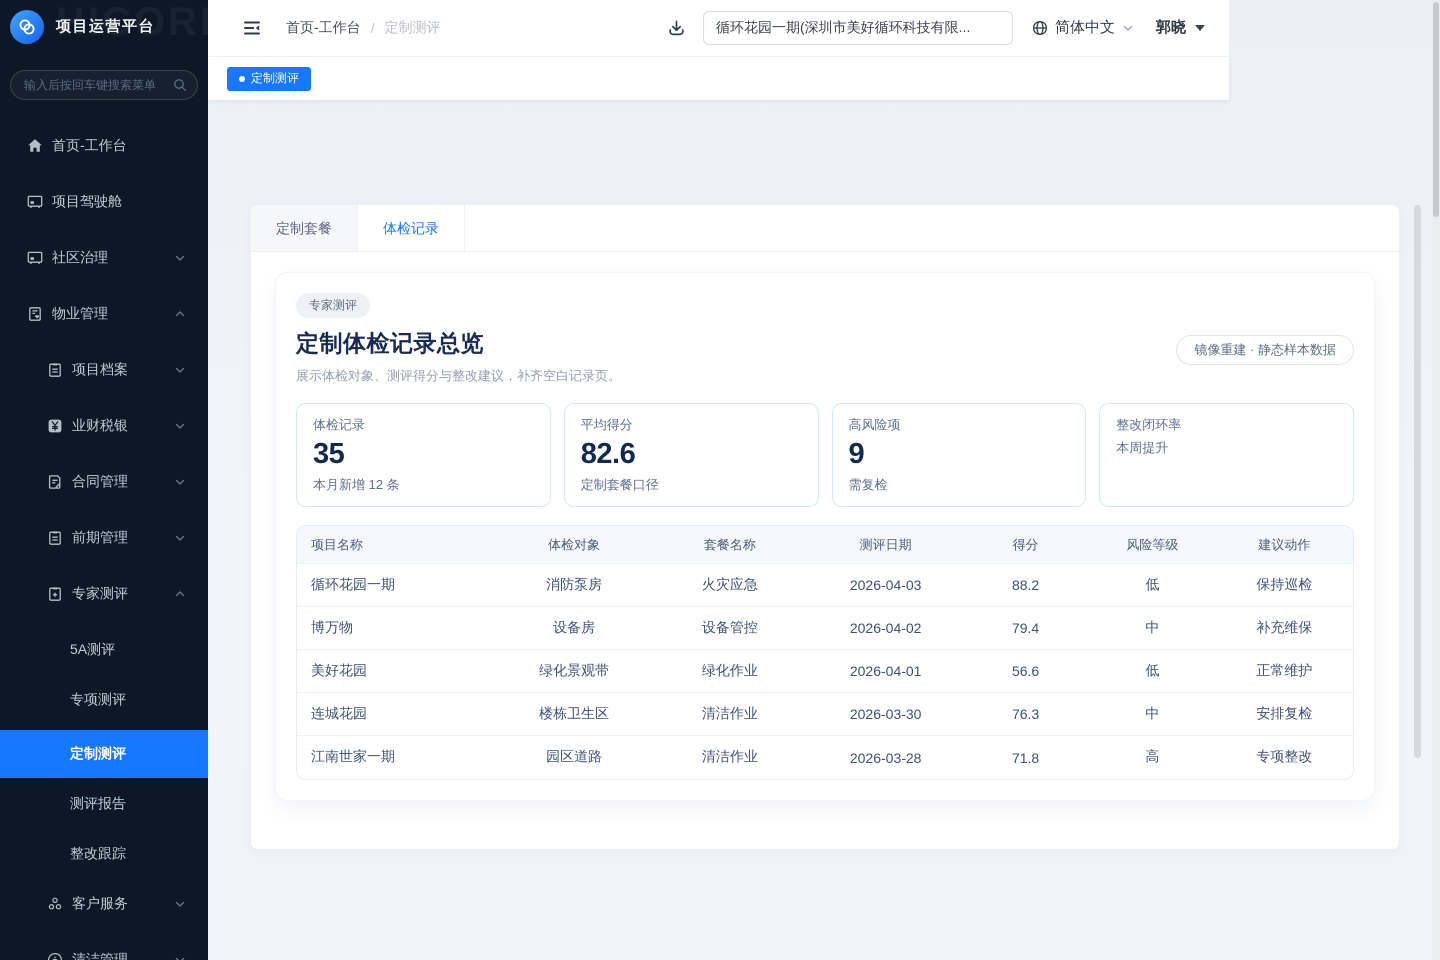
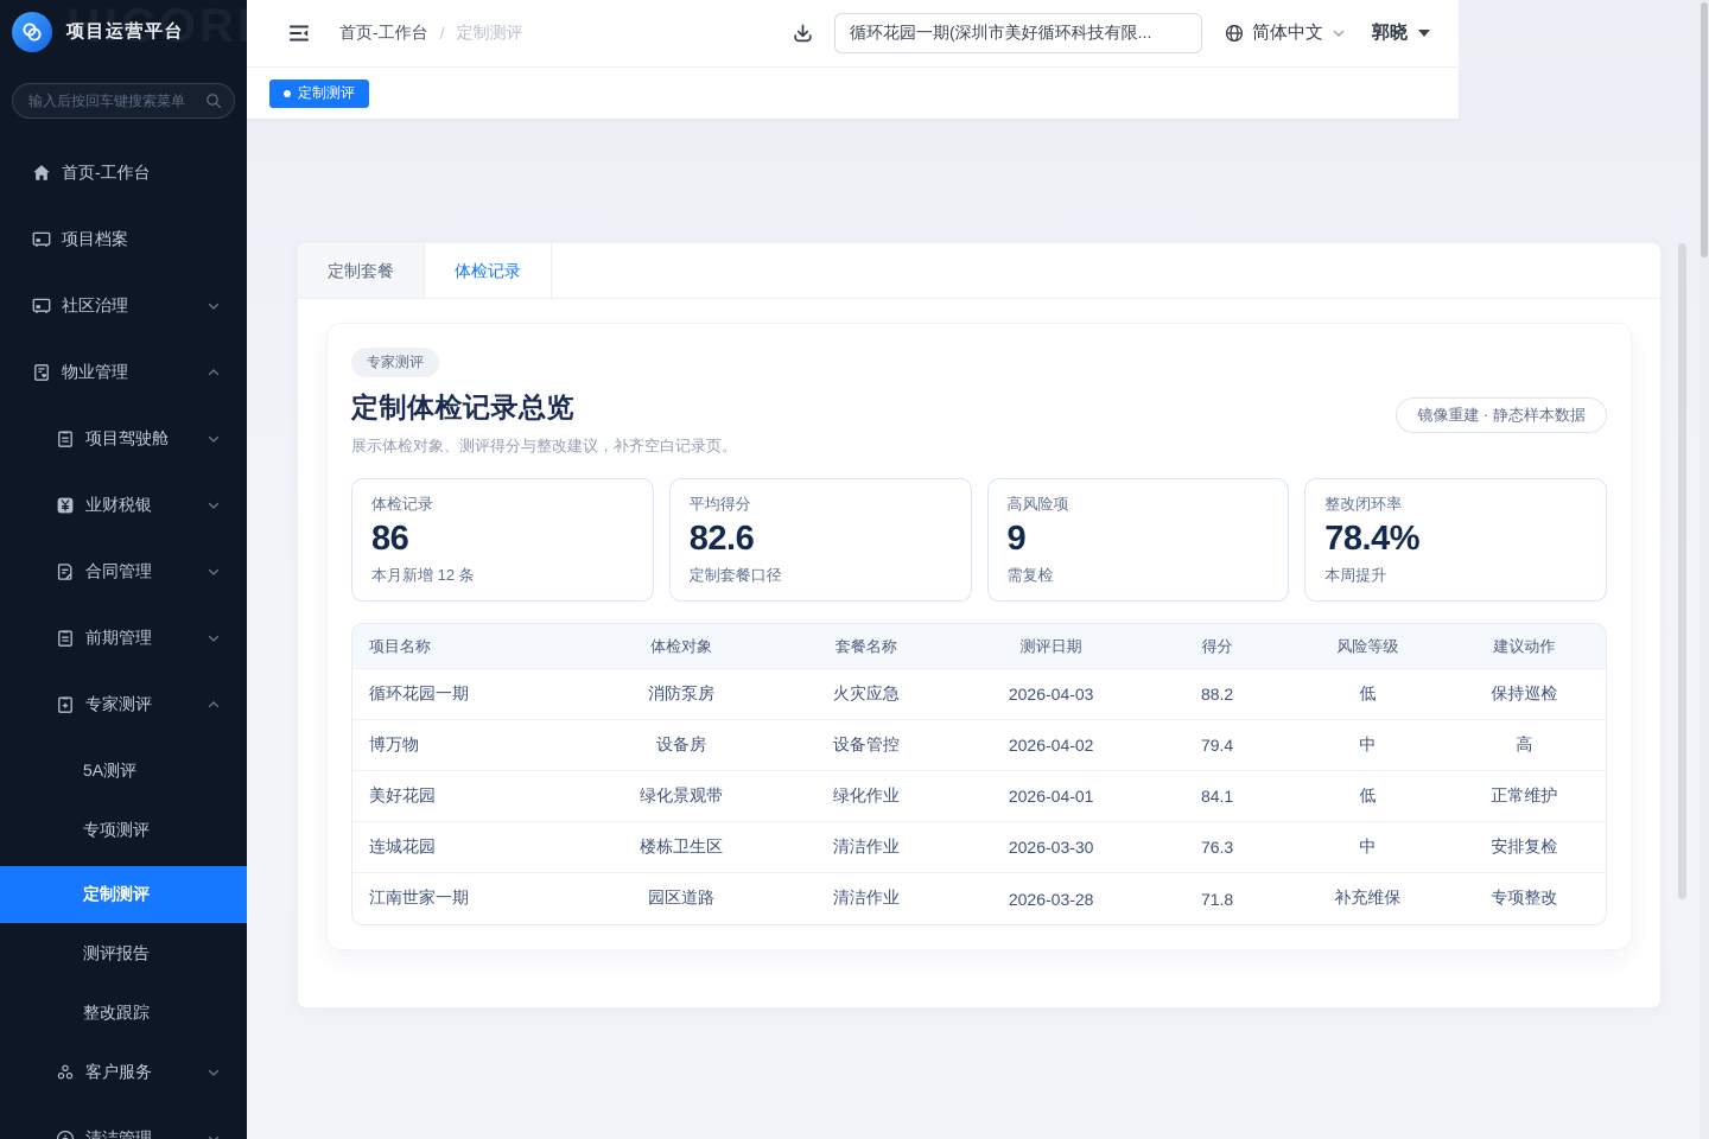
  HICOR
  项目运营平台
  输入后按回车键搜索菜单
  首页-工作台
- 项目驾驶舱
+ 项目档案
  社区治理
  物业管理
- 项目档案
+ 项目驾驶舱
  业财税银
  合同管理
  前期管理
  专家测评
  5A测评
  专项测评
  定制测评
  测评报告
  整改跟踪
  客户服务
  清洁管理
  首页-工作台
  /
  定制测评
  循环花园一期(深圳市美好循环科技有限...
  简体中文
  郭晓
  定制测评
  定制套餐
  体检记录
  专家测评
  定制体检记录总览
  展示体检对象、测评得分与整改建议，补齐空白记录页。
  镜像重建 · 静态样本数据
  体检记录
- 35
+ 86
  本月新增 12 条
  平均得分
  82.6
  定制套餐口径
  高风险项
  9
  需复检
  整改闭环率
+ 78.4%
  本周提升
  项目名称	体检对象	套餐名称	测评日期	得分	风险等级	建议动作
  循环花园一期	消防泵房	火灾应急	2026-04-03	88.2	低	保持巡检
- 博万物	设备房	设备管控	2026-04-02	79.4	中	补充维保
+ 博万物	设备房	设备管控	2026-04-02	79.4	中	高
- 美好花园	绿化景观带	绿化作业	2026-04-01	56.6	低	正常维护
+ 美好花园	绿化景观带	绿化作业	2026-04-01	84.1	低	正常维护
  连城花园	楼栋卫生区	清洁作业	2026-03-30	76.3	中	安排复检
- 江南世家一期	园区道路	清洁作业	2026-03-28	71.8	高	专项整改
+ 江南世家一期	园区道路	清洁作业	2026-03-28	71.8	补充维保	专项整改
